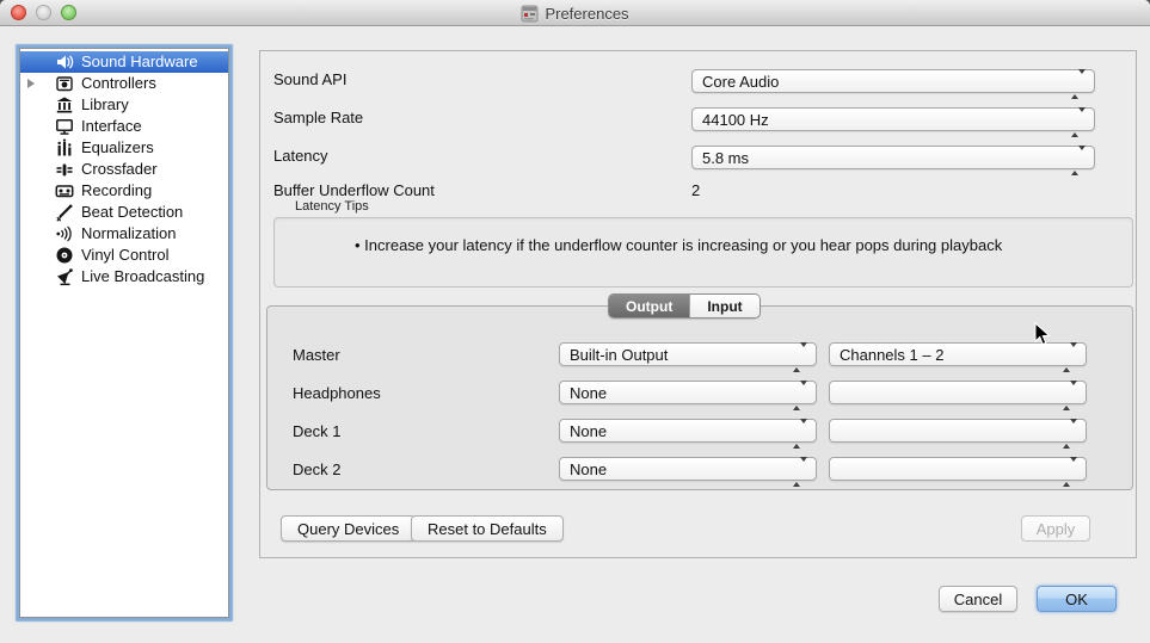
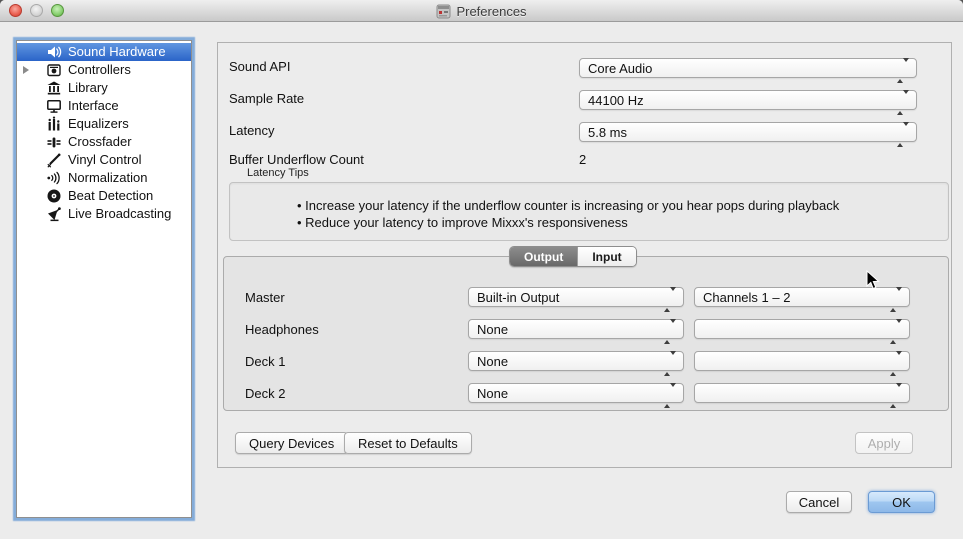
  Preferences
  Sound Hardware
  Controllers
  Library
  Interface
  Equalizers
  Crossfader
- Recording
- Beat Detection
+ Vinyl Control
  Normalization
- Vinyl Control
+ Beat Detection
  Live Broadcasting
  Sound API
  Core Audio
  Sample Rate
  44100 Hz
  Latency
  5.8 ms
  Buffer Underflow Count
  2
  Latency Tips
  Increase your latency if the underflow counter is increasing or you hear pops during playback
+ Reduce your latency to improve Mixxx's responsiveness
  Master
  Built-in Output
  Channels 1 – 2
  Headphones
  None
  Deck 1
  None
  Deck 2
  None
  Output
  Input
  Query Devices
  Reset to Defaults
  Apply
  Cancel
  OK
